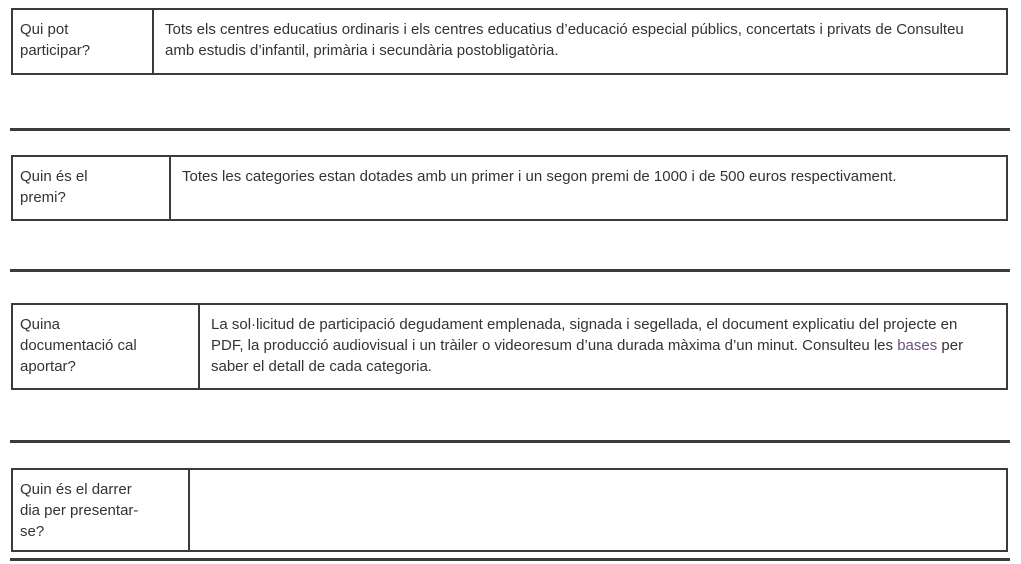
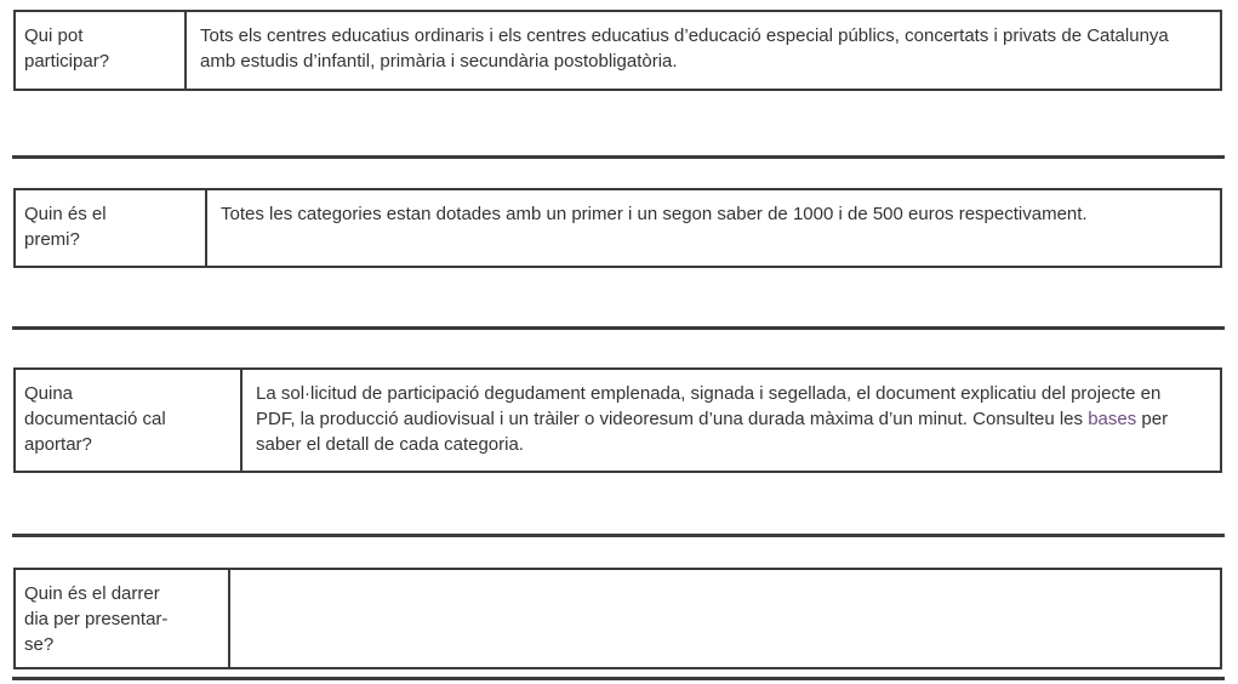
  Qui pot
  participar?
- Tots els centres educatius ordinaris i els centres educatius d’educació especial públics, concertats i privats de Consulteu amb estudis d’infantil, primària i secundària postobligatòria.
+ Tots els centres educatius ordinaris i els centres educatius d’educació especial públics, concertats i privats de Catalunya amb estudis d’infantil, primària i secundària postobligatòria.
  Quin és el
  premi?
- Totes les categories estan dotades amb un primer i un segon premi de 1000 i de 500 euros respectivament.
+ Totes les categories estan dotades amb un primer i un segon saber de 1000 i de 500 euros respectivament.
  Quina
  documentació cal
  aportar?
  La sol·licitud de participació degudament emplenada, signada i segellada, el document explicatiu del projecte en PDF, la producció audiovisual i un tràiler o videoresum d’una durada màxima d’un minut. Consulteu les bases per saber el detall de cada categoria.
  Quin és el darrer
  dia per presentar-
  se?
